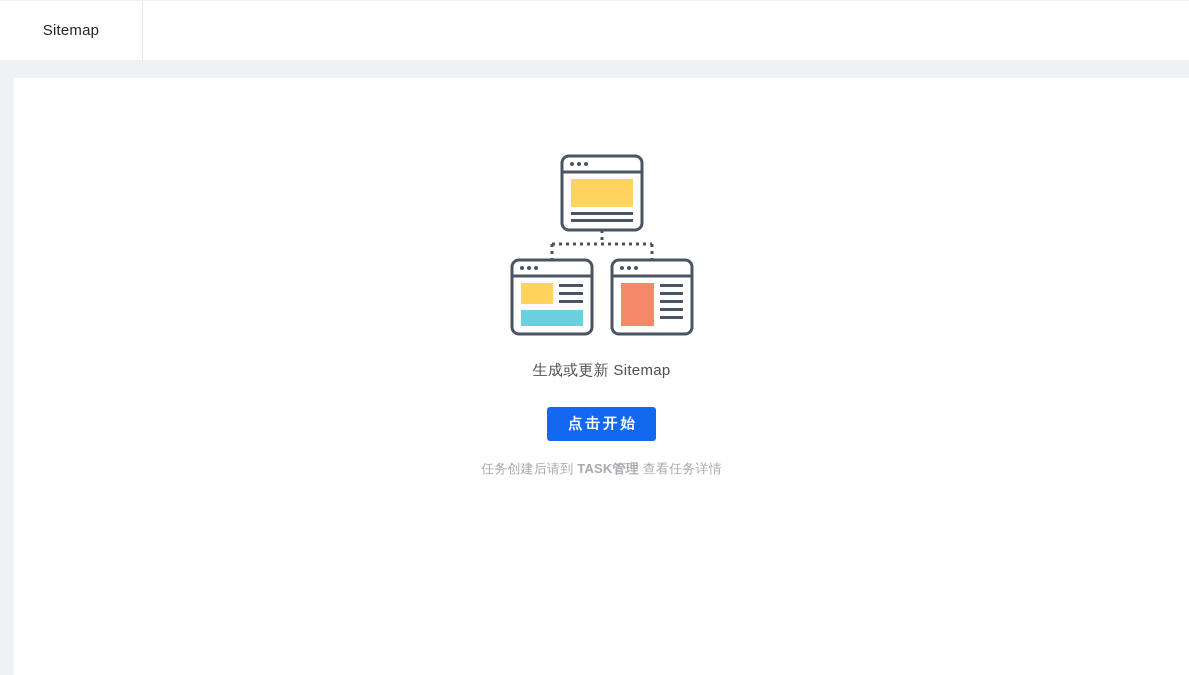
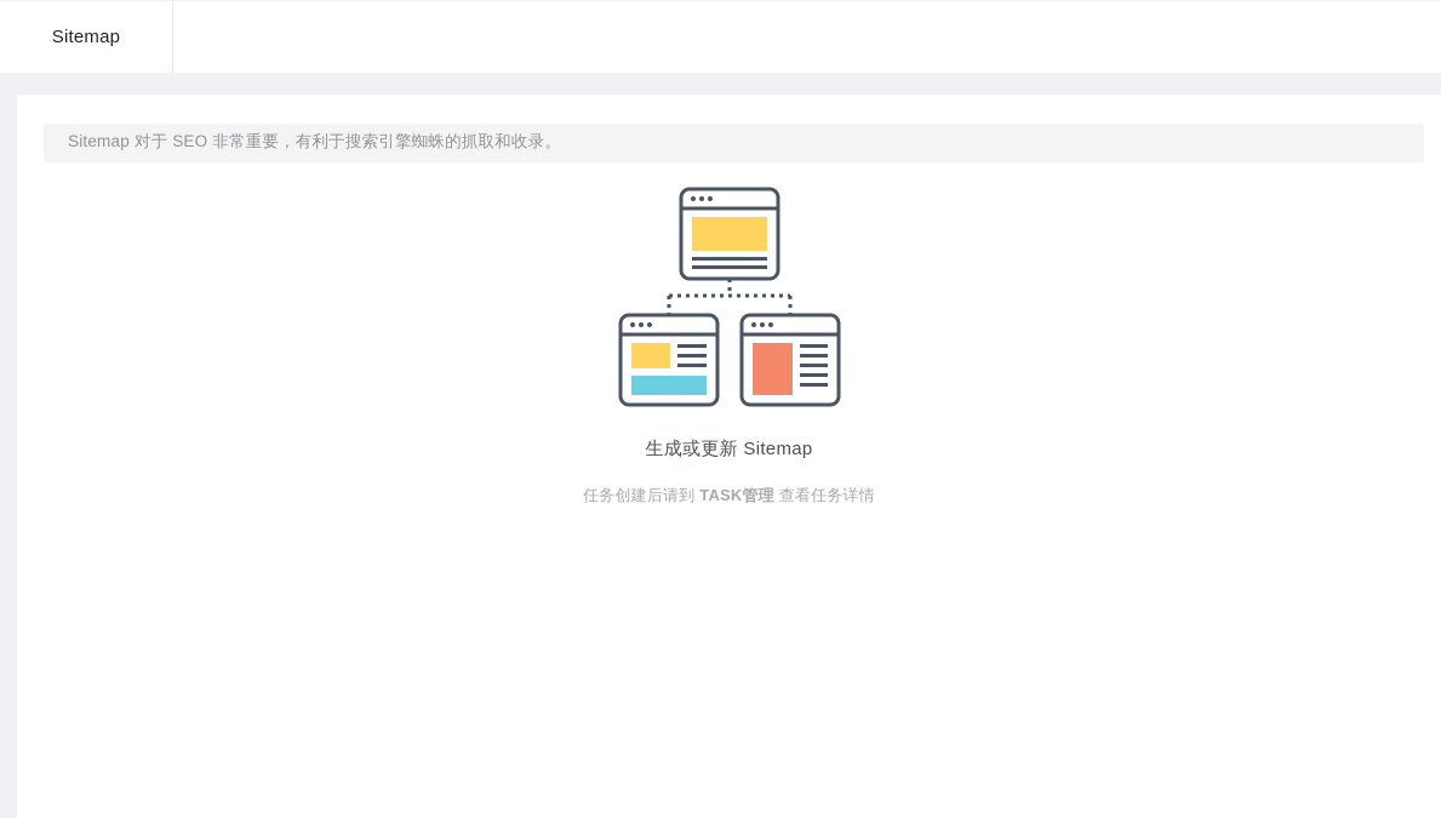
  Sitemap
+ Sitemap 对于 SEO 非常重要，有利于搜索引擎蜘蛛的抓取和收录。
  生成或更新 Sitemap
- 点击开始
  任务创建后请到 TASK管理 查看任务详情
